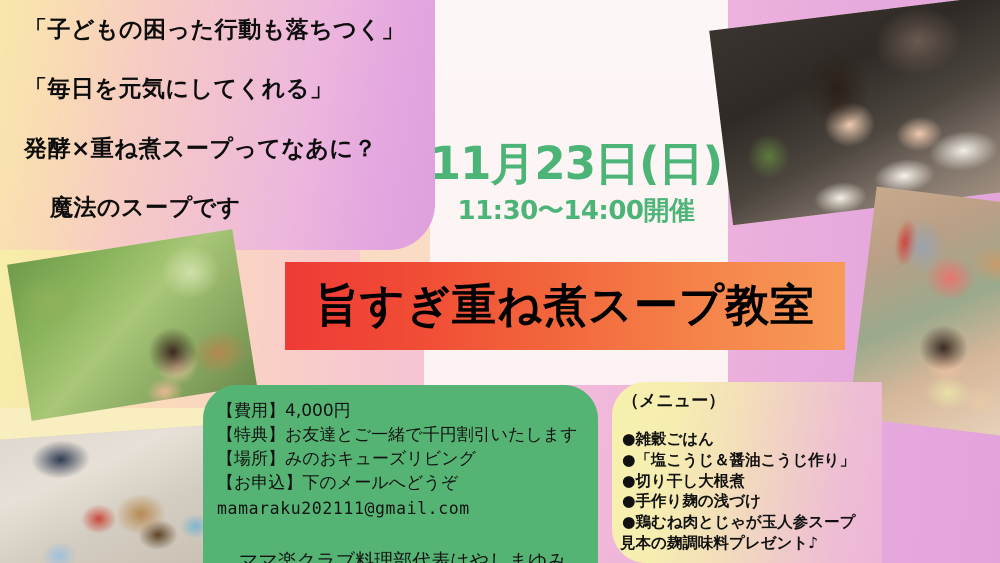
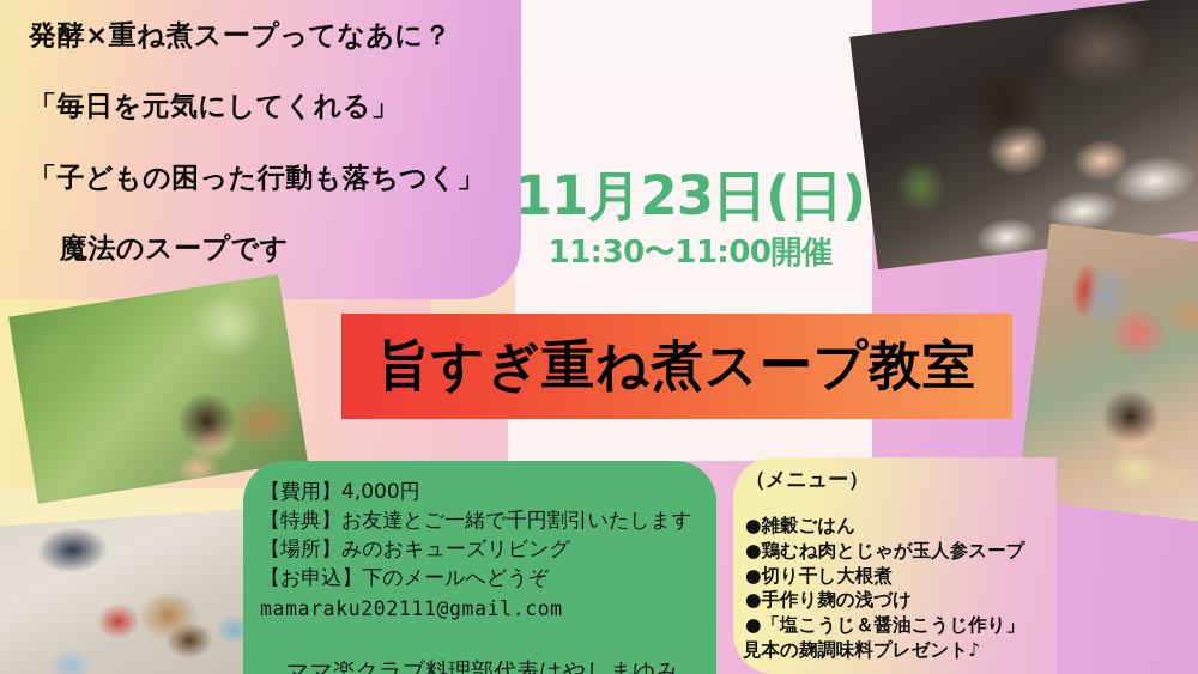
- 「子どもの困った行動も落ちつく」
+ 発酵×重ね煮スープってなあに？
  「毎日を元気にしてくれる」
- 発酵×重ね煮スープってなあに？
+ 「子どもの困った行動も落ちつく」
  魔法のスープです
  11月23日(日)
- 11:30〜14:00開催
+ 11:30〜11:00開催
  旨すぎ重ね煮スープ教室
  【費用】4,000円
  【特典】お友達とご一緒で千円割引いたします
  【場所】みのおキューズリビング
  【お申込】下のメールへどうぞ
  mamaraku202111@gmail.com
  ママ楽クラブ料理部代表はやしまゆみ
  （メニュー）
  ●雑穀ごはん
- ●「塩こうじ＆醤油こうじ作り」
+ ●鶏むね肉とじゃが玉人参スープ
  ●切り干し大根煮
  ●手作り麹の浅づけ
- ●鶏むね肉とじゃが玉人参スープ
+ ●「塩こうじ＆醤油こうじ作り」
  見本の麹調味料プレゼント♪
